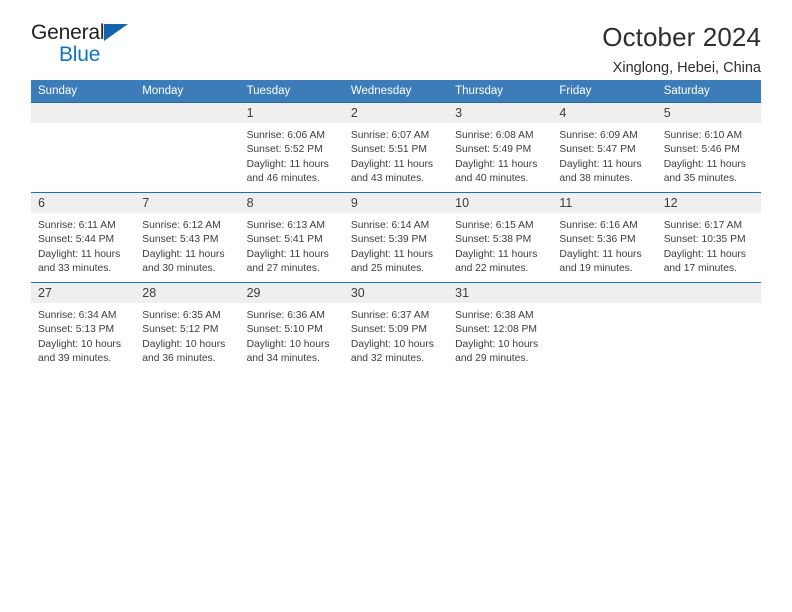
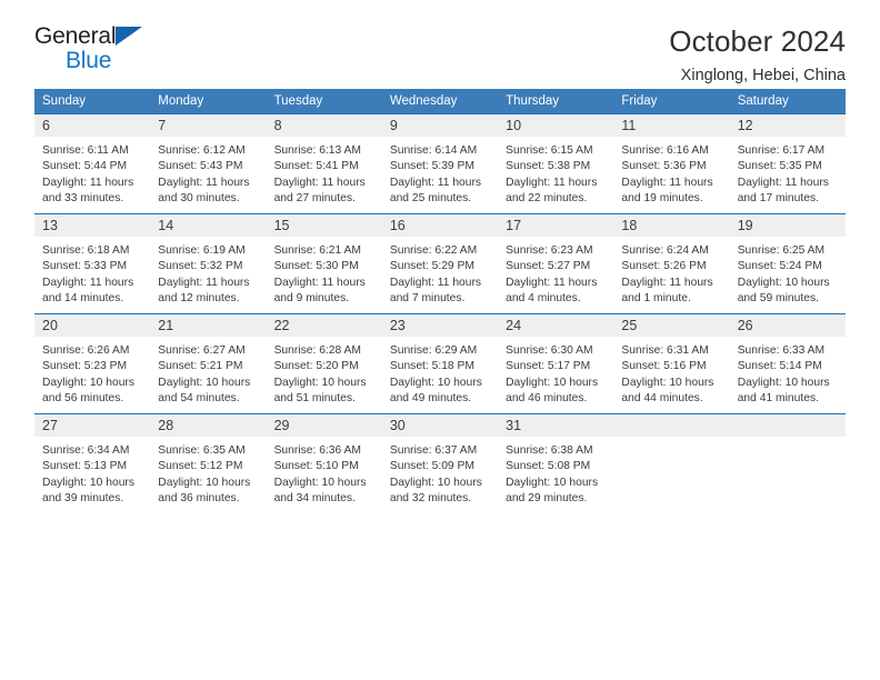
  General
  Blue
  October 2024
  Xinglong, Hebei, China
  Sunday	Monday	Tuesday	Wednesday	Thursday	Friday	Saturday
- 		1Sunrise: 6:06 AMSunset: 5:52 PMDaylight: 11 hoursand 46 minutes.	2Sunrise: 6:07 AMSunset: 5:51 PMDaylight: 11 hoursand 43 minutes.	3Sunrise: 6:08 AMSunset: 5:49 PMDaylight: 11 hoursand 40 minutes.	4Sunrise: 6:09 AMSunset: 5:47 PMDaylight: 11 hoursand 38 minutes.	5Sunrise: 6:10 AMSunset: 5:46 PMDaylight: 11 hoursand 35 minutes.
- 6Sunrise: 6:11 AMSunset: 5:44 PMDaylight: 11 hoursand 33 minutes.	7Sunrise: 6:12 AMSunset: 5:43 PMDaylight: 11 hoursand 30 minutes.	8Sunrise: 6:13 AMSunset: 5:41 PMDaylight: 11 hoursand 27 minutes.	9Sunrise: 6:14 AMSunset: 5:39 PMDaylight: 11 hoursand 25 minutes.	10Sunrise: 6:15 AMSunset: 5:38 PMDaylight: 11 hoursand 22 minutes.	11Sunrise: 6:16 AMSunset: 5:36 PMDaylight: 11 hoursand 19 minutes.	12Sunrise: 6:17 AMSunset: 10:35 PMDaylight: 11 hoursand 17 minutes.
+ 6Sunrise: 6:11 AMSunset: 5:44 PMDaylight: 11 hoursand 33 minutes.	7Sunrise: 6:12 AMSunset: 5:43 PMDaylight: 11 hoursand 30 minutes.	8Sunrise: 6:13 AMSunset: 5:41 PMDaylight: 11 hoursand 27 minutes.	9Sunrise: 6:14 AMSunset: 5:39 PMDaylight: 11 hoursand 25 minutes.	10Sunrise: 6:15 AMSunset: 5:38 PMDaylight: 11 hoursand 22 minutes.	11Sunrise: 6:16 AMSunset: 5:36 PMDaylight: 11 hoursand 19 minutes.	12Sunrise: 6:17 AMSunset: 5:35 PMDaylight: 11 hoursand 17 minutes.
+ 13Sunrise: 6:18 AMSunset: 5:33 PMDaylight: 11 hoursand 14 minutes.	14Sunrise: 6:19 AMSunset: 5:32 PMDaylight: 11 hoursand 12 minutes.	15Sunrise: 6:21 AMSunset: 5:30 PMDaylight: 11 hoursand 9 minutes.	16Sunrise: 6:22 AMSunset: 5:29 PMDaylight: 11 hoursand 7 minutes.	17Sunrise: 6:23 AMSunset: 5:27 PMDaylight: 11 hoursand 4 minutes.	18Sunrise: 6:24 AMSunset: 5:26 PMDaylight: 11 hoursand 1 minute.	19Sunrise: 6:25 AMSunset: 5:24 PMDaylight: 10 hoursand 59 minutes.
+ 20Sunrise: 6:26 AMSunset: 5:23 PMDaylight: 10 hoursand 56 minutes.	21Sunrise: 6:27 AMSunset: 5:21 PMDaylight: 10 hoursand 54 minutes.	22Sunrise: 6:28 AMSunset: 5:20 PMDaylight: 10 hoursand 51 minutes.	23Sunrise: 6:29 AMSunset: 5:18 PMDaylight: 10 hoursand 49 minutes.	24Sunrise: 6:30 AMSunset: 5:17 PMDaylight: 10 hoursand 46 minutes.	25Sunrise: 6:31 AMSunset: 5:16 PMDaylight: 10 hoursand 44 minutes.	26Sunrise: 6:33 AMSunset: 5:14 PMDaylight: 10 hoursand 41 minutes.
- 27Sunrise: 6:34 AMSunset: 5:13 PMDaylight: 10 hoursand 39 minutes.	28Sunrise: 6:35 AMSunset: 5:12 PMDaylight: 10 hoursand 36 minutes.	29Sunrise: 6:36 AMSunset: 5:10 PMDaylight: 10 hoursand 34 minutes.	30Sunrise: 6:37 AMSunset: 5:09 PMDaylight: 10 hoursand 32 minutes.	31Sunrise: 6:38 AMSunset: 12:08 PMDaylight: 10 hoursand 29 minutes.
+ 27Sunrise: 6:34 AMSunset: 5:13 PMDaylight: 10 hoursand 39 minutes.	28Sunrise: 6:35 AMSunset: 5:12 PMDaylight: 10 hoursand 36 minutes.	29Sunrise: 6:36 AMSunset: 5:10 PMDaylight: 10 hoursand 34 minutes.	30Sunrise: 6:37 AMSunset: 5:09 PMDaylight: 10 hoursand 32 minutes.	31Sunrise: 6:38 AMSunset: 5:08 PMDaylight: 10 hoursand 29 minutes.
